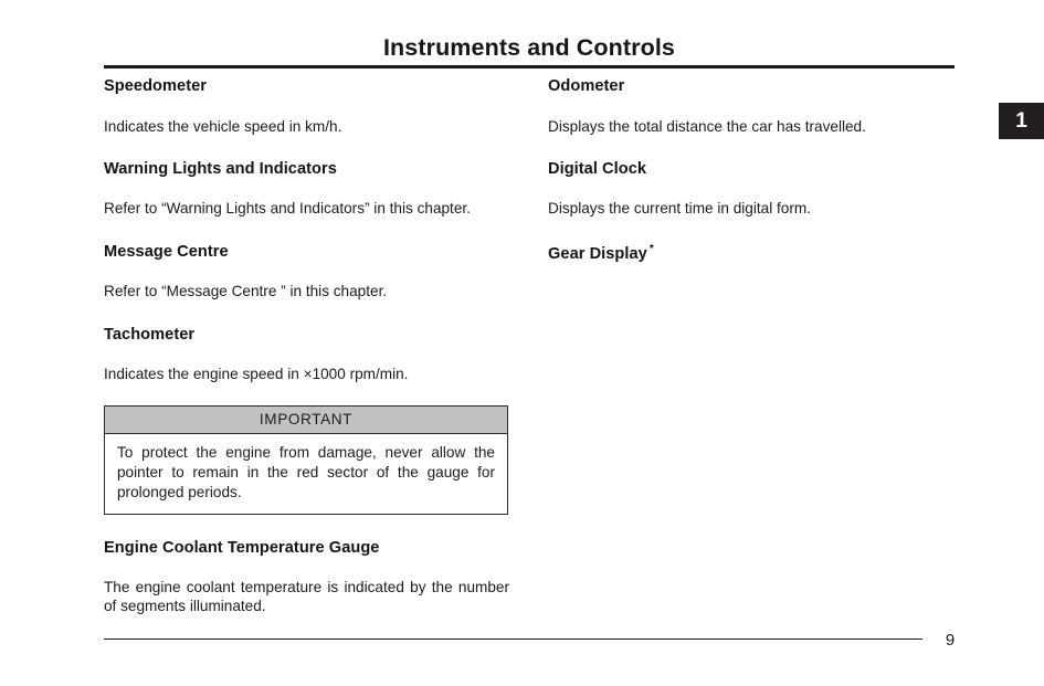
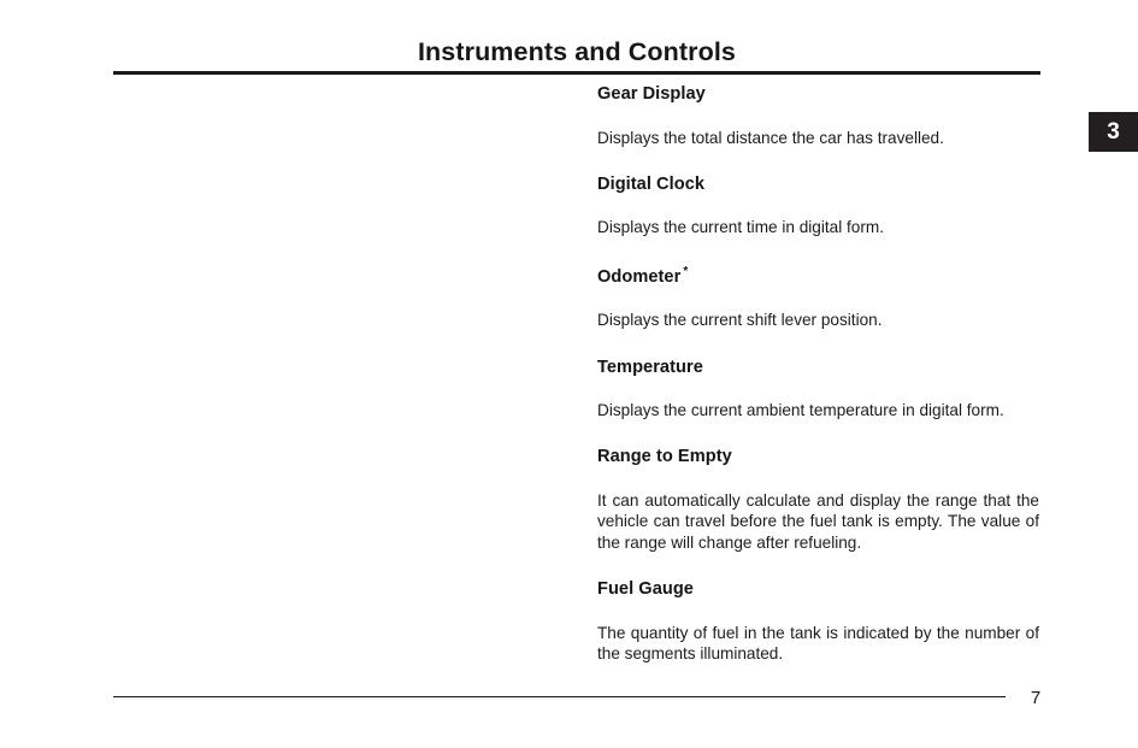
  Instruments and Controls
- 1
+ 3
- Speedometer
- Indicates the vehicle speed in km/h.
- Warning Lights and Indicators
- Refer to “Warning Lights and Indicators” in this chapter.
- Message Centre
- Refer to “Message Centre ” in this chapter.
- Tachometer
- Indicates the engine speed in ×1000 rpm/min.
- IMPORTANT
- To protect the engine from damage, never allow the pointer to remain in the red sector of the gauge for prolonged periods.
- Engine Coolant Temperature Gauge
- The engine coolant temperature is indicated by the number of segments illuminated.
- Odometer
+ Gear Display
  Displays the total distance the car has travelled.
  Digital Clock
  Displays the current time in digital form.
- Gear Display *
+ Odometer *
+ Displays the current shift lever position.
+ Temperature
+ Displays the current ambient temperature in digital form.
+ Range to Empty
+ It can automatically calculate and display the range that the vehicle can travel before the fuel tank is empty. The value of the range will change after refueling.
+ Fuel Gauge
+ The quantity of fuel in the tank is indicated by the number of the segments illuminated.
- 9
+ 7
